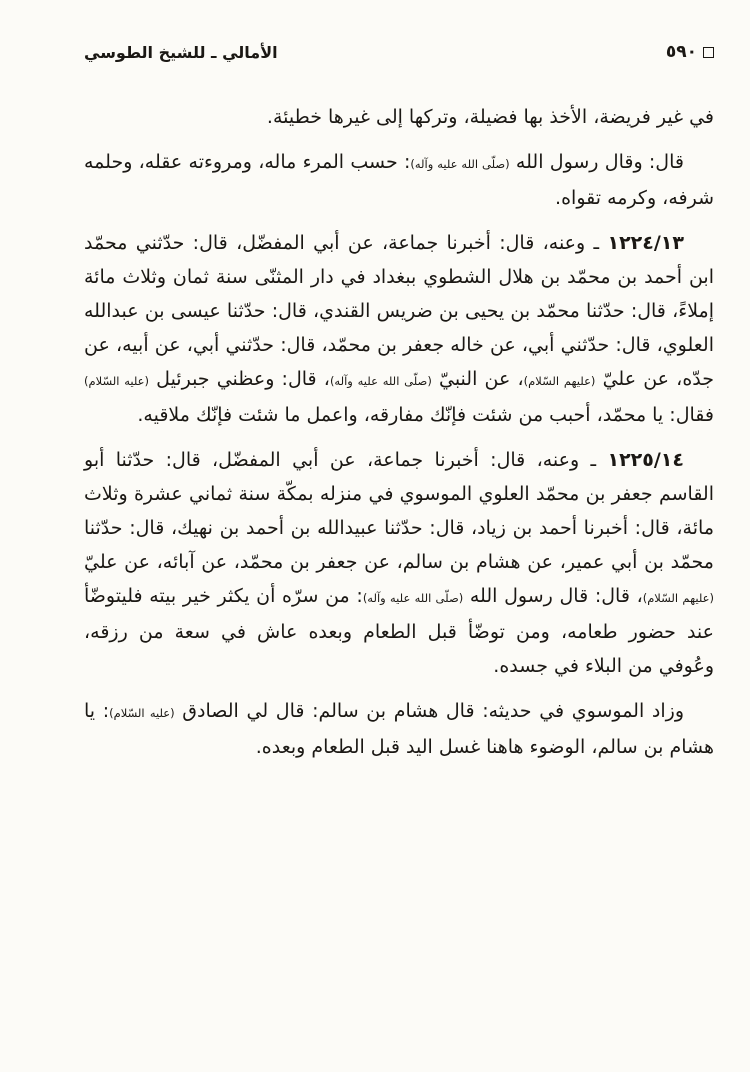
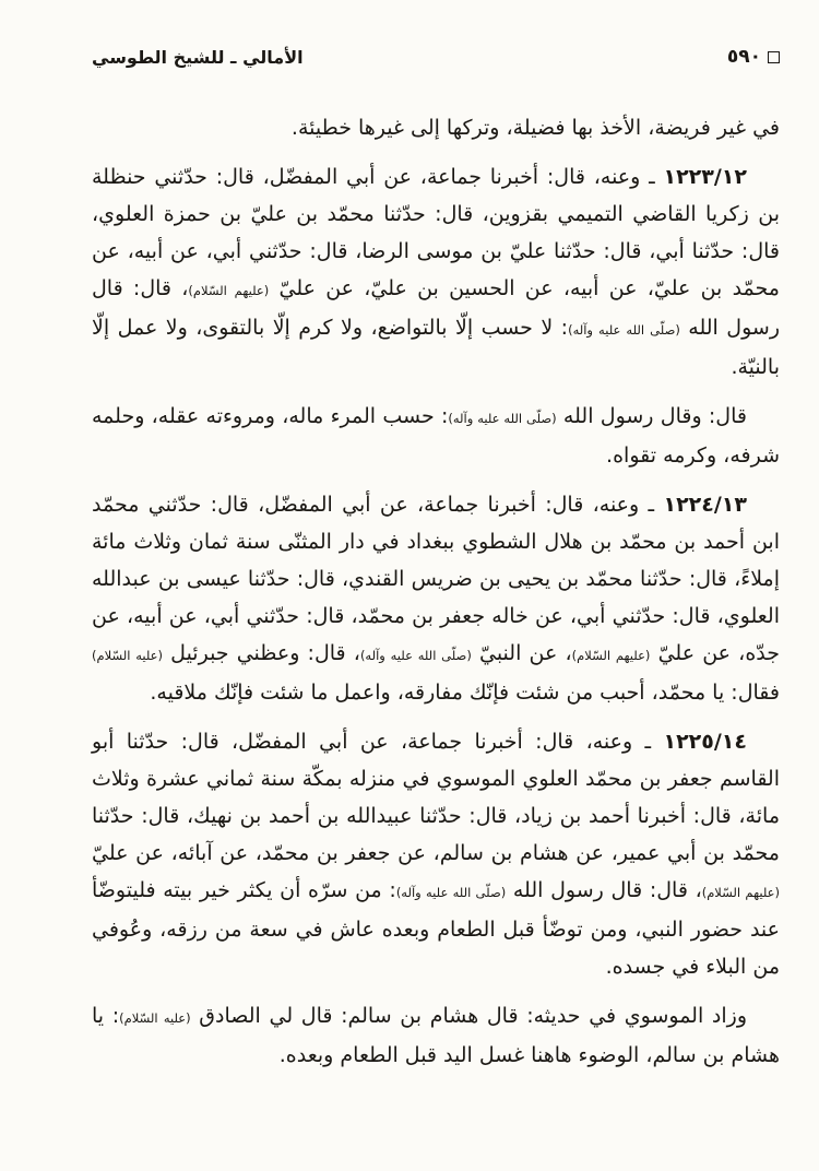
  ٥٩٠
  الأمالي ـ للشيخ الطوسي
  في غير فريضة، الأخذ بها فضيلة، وتركها إلى غيرها خطيئة.
+ ١٢٢٣/١٢ ـ وعنه، قال: أخبرنا جماعة، عن أبي المفضّل، قال: حدّثني حنظلة بن زكريا القاضي التميمي بقزوين، قال: حدّثنا محمّد بن عليّ بن حمزة العلوي، قال: حدّثنا أبي، قال: حدّثنا عليّ بن موسى الرضا، قال: حدّثني أبي، عن أبيه، عن محمّد بن عليّ، عن أبيه، عن الحسين بن عليّ، عن عليّ (عليهم السّلام)، قال: قال رسول الله (صلّى الله عليه وآله): لا حسب إلّا بالتواضع، ولا كرم إلّا بالتقوى، ولا عمل إلّا بالنيّة.
  قال: وقال رسول الله (صلّى الله عليه وآله): حسب المرء ماله، ومروءته عقله، وحلمه شرفه، وكرمه تقواه.
  ١٢٢٤/١٣ ـ وعنه، قال: أخبرنا جماعة، عن أبي المفضّل، قال: حدّثني محمّد ابن أحمد بن محمّد بن هلال الشطوي ببغداد في دار المثنّى سنة ثمان وثلاث مائة إملاءً، قال: حدّثنا محمّد بن يحيى بن ضريس القندي، قال: حدّثنا عيسى بن عبدالله العلوي، قال: حدّثني أبي، عن خاله جعفر بن محمّد، قال: حدّثني أبي، عن أبيه، عن جدّه، عن عليّ (عليهم السّلام)، عن النبيّ (صلّى الله عليه وآله)، قال: وعظني جبرئيل (عليه السّلام) فقال: يا محمّد، أحبب من شئت فإنّك مفارقه، واعمل ما شئت فإنّك ملاقيه.
- ١٢٢٥/١٤ ـ وعنه، قال: أخبرنا جماعة، عن أبي المفضّل، قال: حدّثنا أبو القاسم جعفر بن محمّد العلوي الموسوي في منزله بمكّة سنة ثماني عشرة وثلاث مائة، قال: أخبرنا أحمد بن زياد، قال: حدّثنا عبيدالله بن أحمد بن نهيك، قال: حدّثنا محمّد بن أبي عمير، عن هشام بن سالم، عن جعفر بن محمّد، عن آبائه، عن عليّ (عليهم السّلام)، قال: قال رسول الله (صلّى الله عليه وآله): من سرّه أن يكثر خير بيته فليتوضّأ عند حضور طعامه، ومن توضّأ قبل الطعام وبعده عاش في سعة من رزقه، وعُوفي من البلاء في جسده.
+ ١٢٢٥/١٤ ـ وعنه، قال: أخبرنا جماعة، عن أبي المفضّل، قال: حدّثنا أبو القاسم جعفر بن محمّد العلوي الموسوي في منزله بمكّة سنة ثماني عشرة وثلاث مائة، قال: أخبرنا أحمد بن زياد، قال: حدّثنا عبيدالله بن أحمد بن نهيك، قال: حدّثنا محمّد بن أبي عمير، عن هشام بن سالم، عن جعفر بن محمّد، عن آبائه، عن عليّ (عليهم السّلام)، قال: قال رسول الله (صلّى الله عليه وآله): من سرّه أن يكثر خير بيته فليتوضّأ عند حضور النبي، ومن توضّأ قبل الطعام وبعده عاش في سعة من رزقه، وعُوفي من البلاء في جسده.
  وزاد الموسوي في حديثه: قال هشام بن سالم: قال لي الصادق (عليه السّلام): يا هشام بن سالم، الوضوء هاهنا غسل اليد قبل الطعام وبعده.
